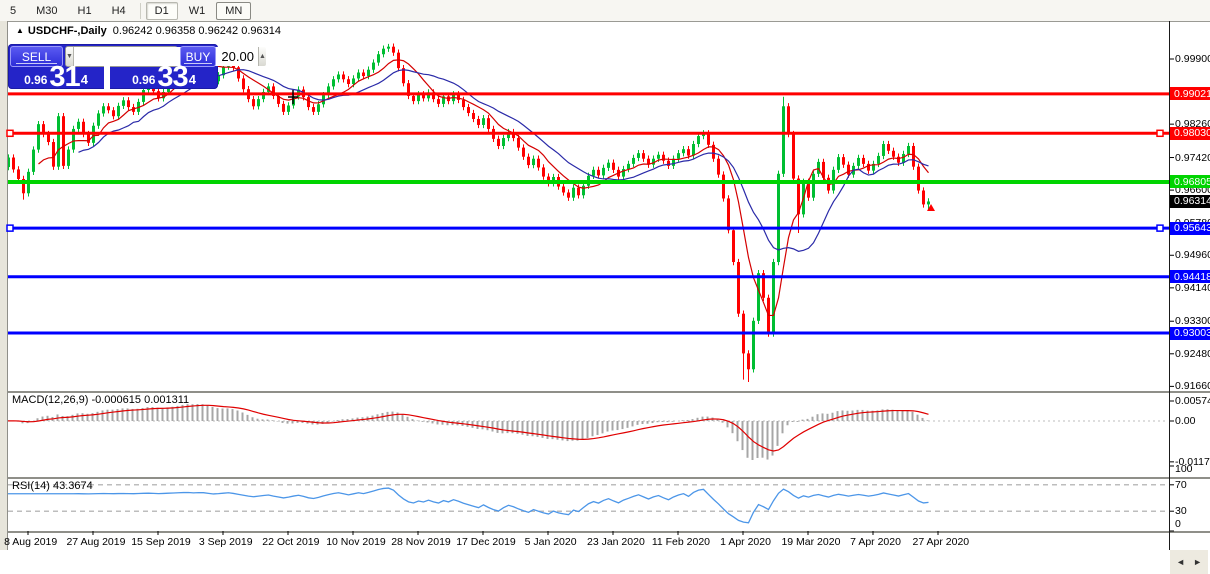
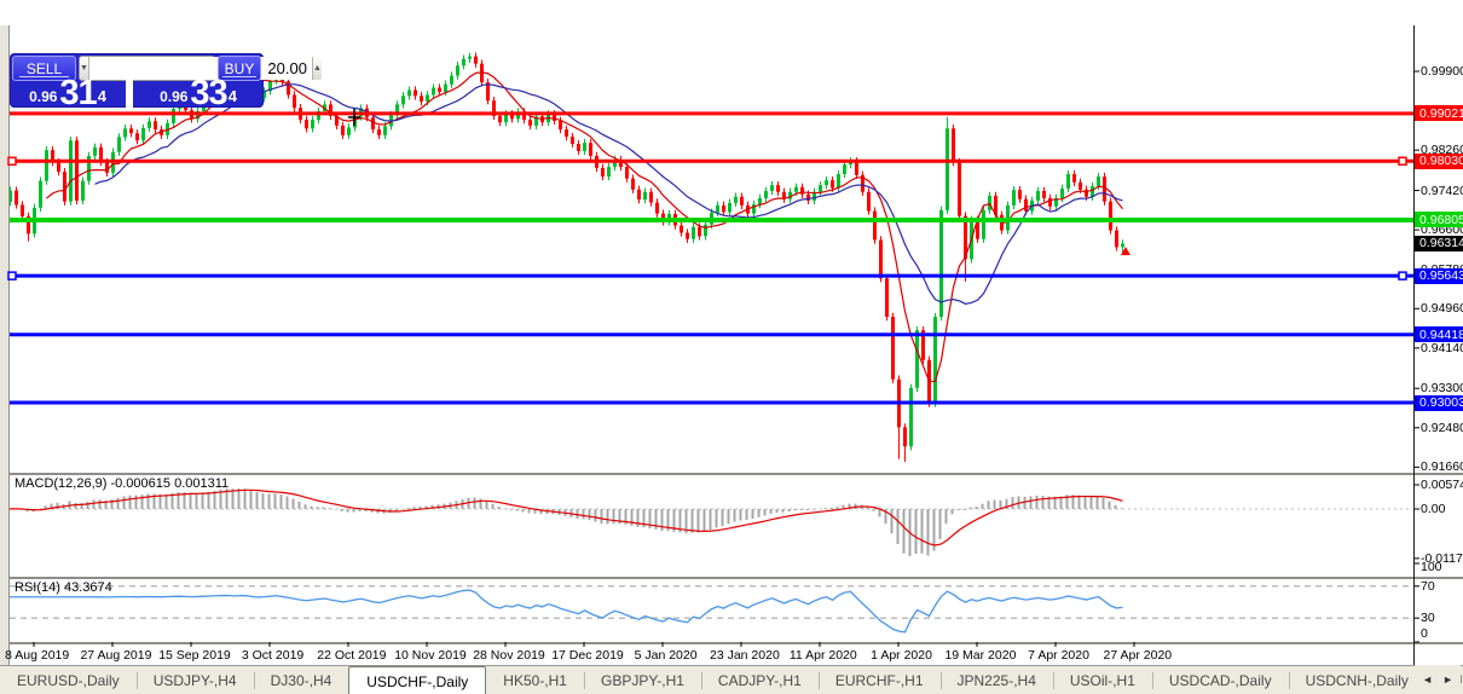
- 5
- M30
- H1
- H4
- D1
- W1
- MN
- ▲ USDCHF-,Daily 0.96242 0.96358 0.96242 0.96314
  MACD(12,26,9) -0.000615 0.001311
  RSI(14) 43.3674
  0.9990
  0.9826
  0.9742
  0.9660
  0.9496
  0.9414
  0.9330
  0.9248
  0.9166
  0.0057
  0.00
  -0.0117
  100
  70
  30
  0
  0.99021
  0.98030
  0.96805
  0.96314
  0.95643
  0.94418
  0.93003
  8 Aug 2019
  27 Aug 2019
  15 Sep 2019
- 3 Sep 2019
+ 3 Oct 2019
  22 Oct 2019
  10 Nov 2019
  28 Nov 2019
  17 Dec 2019
  5 Jan 2020
  23 Jan 2020
- 11 Feb 2020
+ 11 Apr 2020
  1 Apr 2020
  19 Mar 2020
  7 Apr 2020
  27 Apr 2020
  SELL
  20.00
  BUY
  0.96
  31
  4
  0.96
  33
  4
+ EURUSD-,Daily
+ USDJPY-,H4
+ DJ30-,H4
+ USDCHF-,Daily
+ HK50-,H1
+ GBPJPY-,H1
+ CADJPY-,H1
+ EURCHF-,H1
+ JPN225-,H4
+ USOil-,H1
+ USDCAD-,Daily
+ USDCNH-,Daily
  ◄
  ►
